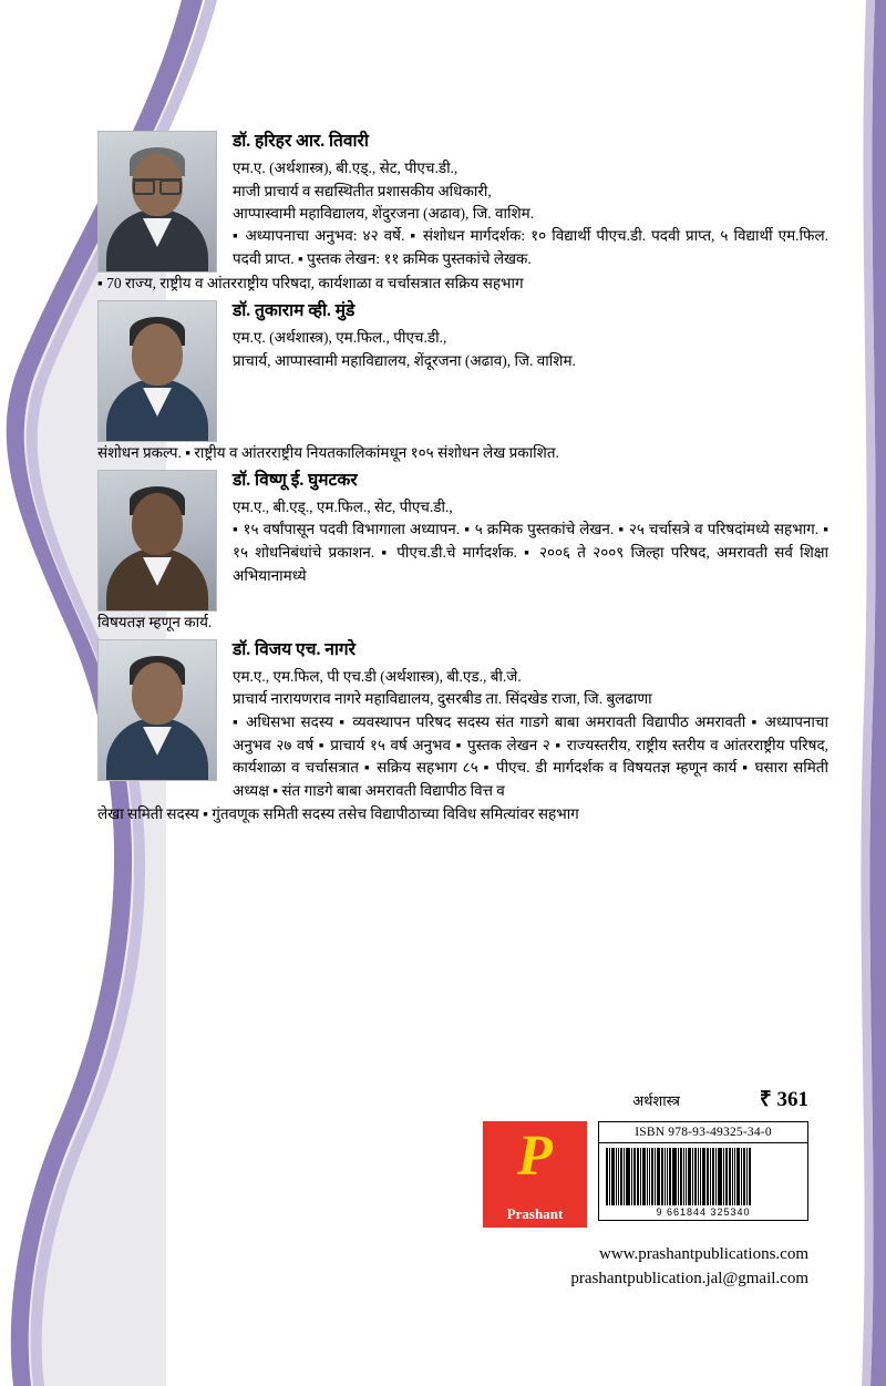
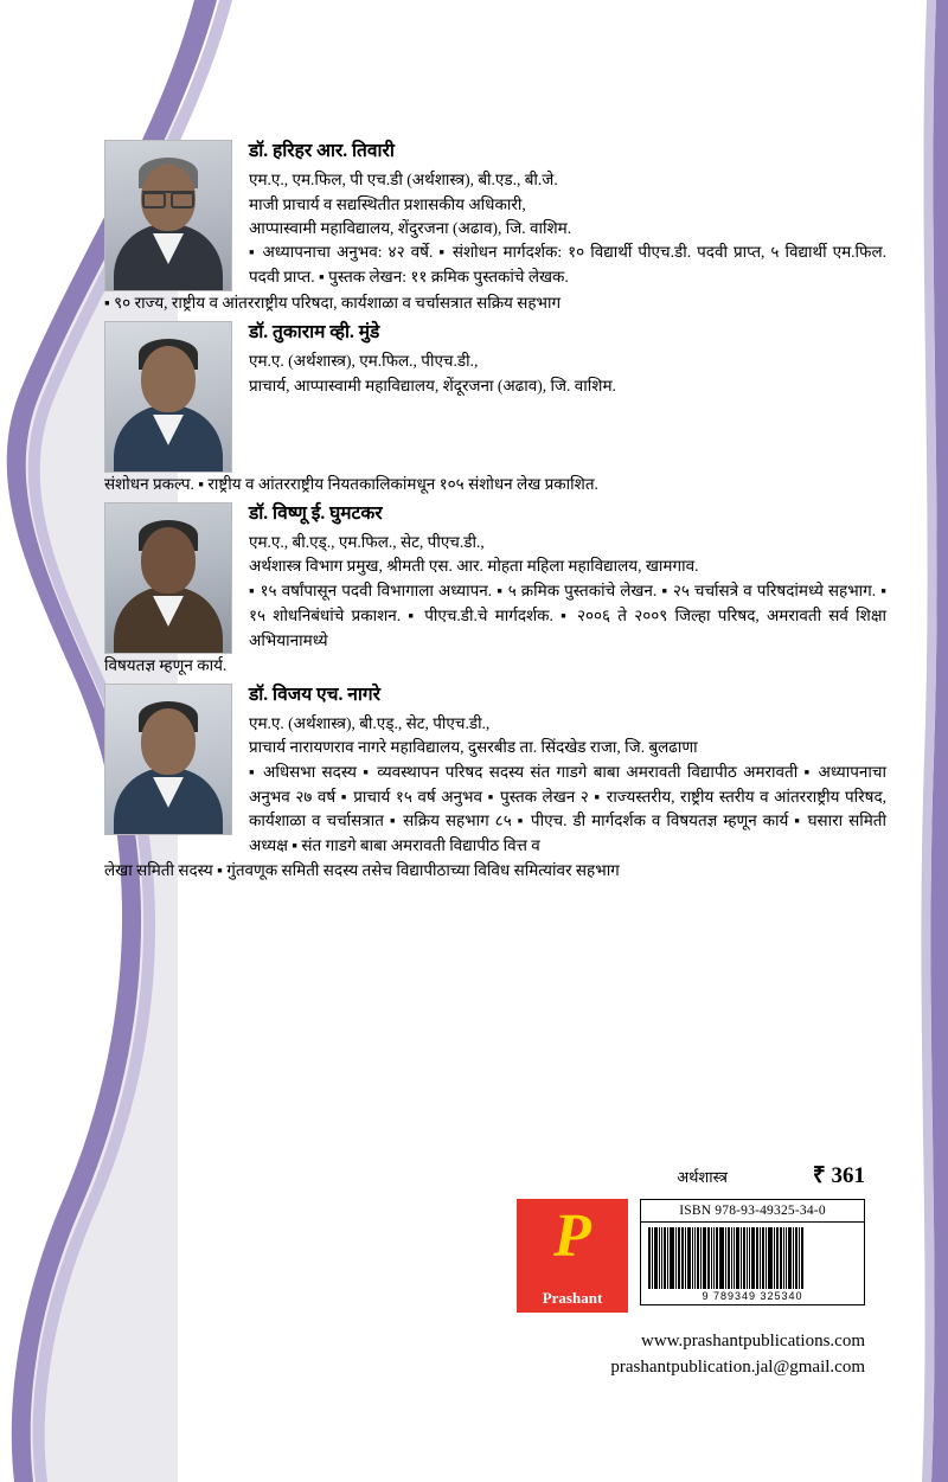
  डॉ. हरिहर आर. तिवारी
- एम.ए. (अर्थशास्त्र), बी.एड्., सेट, पीएच.डी.,
+ एम.ए., एम.फिल, पी एच.डी (अर्थशास्त्र), बी.एड., बी.जे.
  माजी प्राचार्य व सद्यस्थितीत प्रशासकीय अधिकारी,
  आप्पास्वामी महाविद्यालय, शेंदुरजना (अढाव), जि. वाशिम.
  ▪ अध्यापनाचा अनुभव: ४२ वर्षे. ▪ संशोधन मार्गदर्शक: १० विद्यार्थी पीएच.डी. पदवी प्राप्त, ५ विद्यार्थी एम.फिल. पदवी प्राप्त. ▪ पुस्तक लेखन: ११ क्रमिक पुस्तकांचे लेखक.
- ▪ 70 राज्य, राष्ट्रीय व आंतरराष्ट्रीय परिषदा, कार्यशाळा व चर्चासत्रात सक्रिय सहभाग
+ ▪ ९० राज्य, राष्ट्रीय व आंतरराष्ट्रीय परिषदा, कार्यशाळा व चर्चासत्रात सक्रिय सहभाग
  डॉ. तुकाराम व्ही. मुंडे
  एम.ए. (अर्थशास्त्र), एम.फिल., पीएच.डी.,
  प्राचार्य, आप्पास्वामी महाविद्यालय, शेंदूरजना (अढाव), जि. वाशिम.
  संशोधन प्रकल्प. ▪ राष्ट्रीय व आंतरराष्ट्रीय नियतकालिकांमधून १०५ संशोधन लेख प्रकाशित.
  डॉ. विष्णू ई. घुमटकर
  एम.ए., बी.एड्., एम.फिल., सेट, पीएच.डी.,
+ अर्थशास्त्र विभाग प्रमुख, श्रीमती एस. आर. मोहता महिला महाविद्यालय, खामगाव.
  ▪ १५ वर्षांपासून पदवी विभागाला अध्यापन. ▪ ५ क्रमिक पुस्तकांचे लेखन. ▪ २५ चर्चासत्रे व परिषदांमध्ये सहभाग. ▪ १५ शोधनिबंधांचे प्रकाशन. ▪ पीएच.डी.चे मार्गदर्शक. ▪ २००६ ते २००९ जिल्हा परिषद, अमरावती सर्व शिक्षा अभियानामध्ये
  विषयतज्ञ म्हणून कार्य.
  डॉ. विजय एच. नागरे
- एम.ए., एम.फिल, पी एच.डी (अर्थशास्त्र), बी.एड., बी.जे.
+ एम.ए. (अर्थशास्त्र), बी.एड्., सेट, पीएच.डी.,
  प्राचार्य नारायणराव नागरे महाविद्यालय, दुसरबीड ता. सिंदखेड राजा, जि. बुलढाणा
  ▪ अधिसभा सदस्य ▪ व्यवस्थापन परिषद सदस्य संत गाडगे बाबा अमरावती विद्यापीठ अमरावती ▪ अध्यापनाचा अनुभव २७ वर्ष ▪ प्राचार्य १५ वर्ष अनुभव ▪ पुस्तक लेखन २ ▪ राज्यस्तरीय, राष्ट्रीय स्तरीय व आंतरराष्ट्रीय परिषद, कार्यशाळा व चर्चासत्रात ▪ सक्रिय सहभाग ८५ ▪ पीएच. डी मार्गदर्शक व विषयतज्ञ म्हणून कार्य ▪ घसारा समिती अध्यक्ष ▪ संत गाडगे बाबा अमरावती विद्यापीठ वित्त व
  लेखा समिती सदस्य ▪ गुंतवणूक समिती सदस्य तसेच विद्यापीठाच्या विविध समित्यांवर सहभाग
  अर्थशास्त्र
  ₹ 361
  P
  Prashant
  ISBN 978-93-49325-34-0
- 9 661844 325340
+ 9 789349 325340
  www.prashantpublications.com
  prashantpublication.jal@gmail.com
